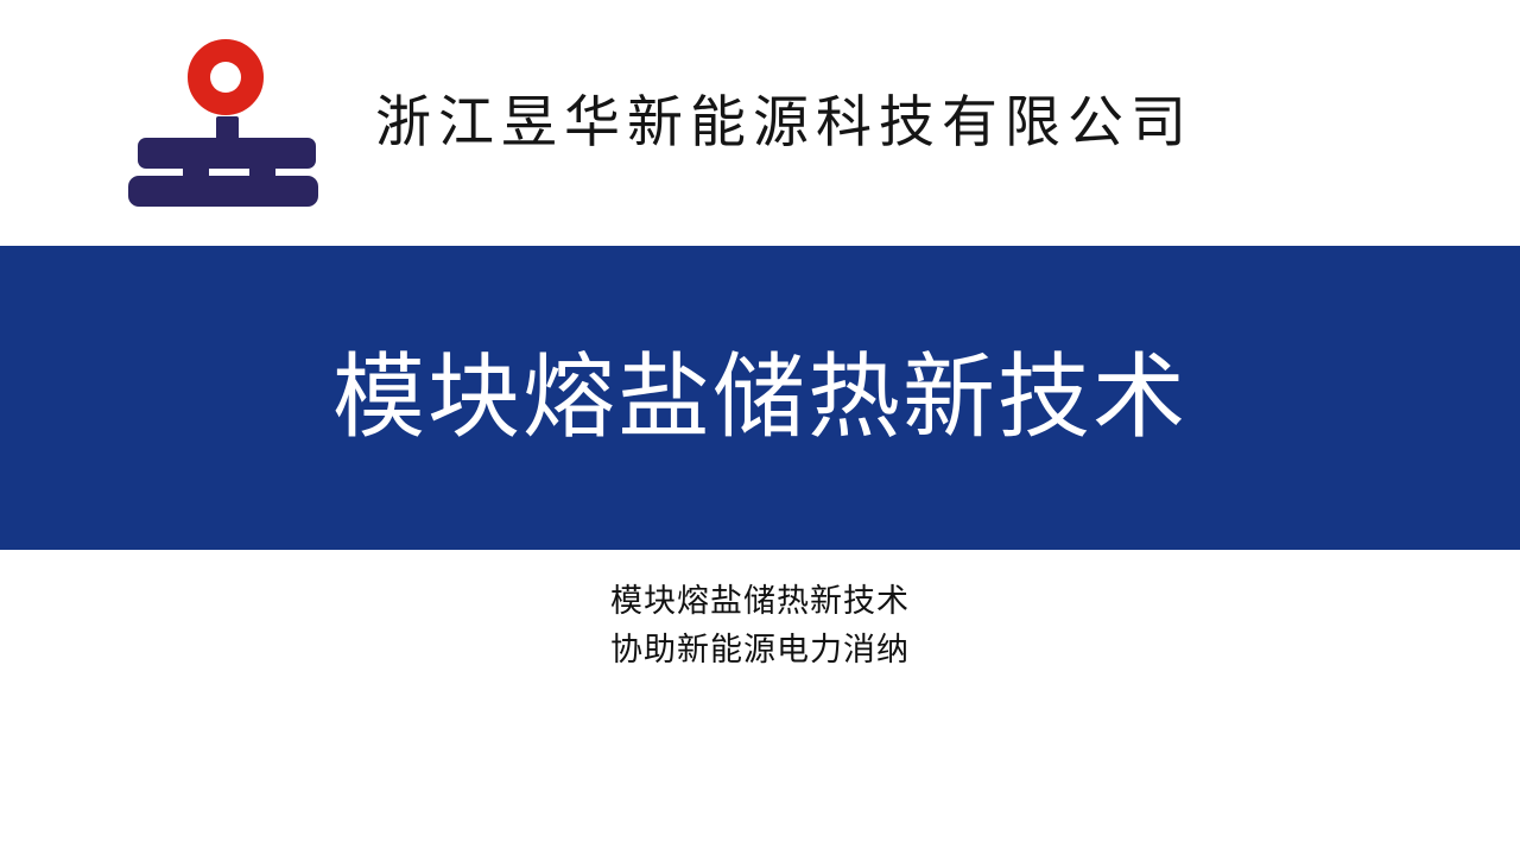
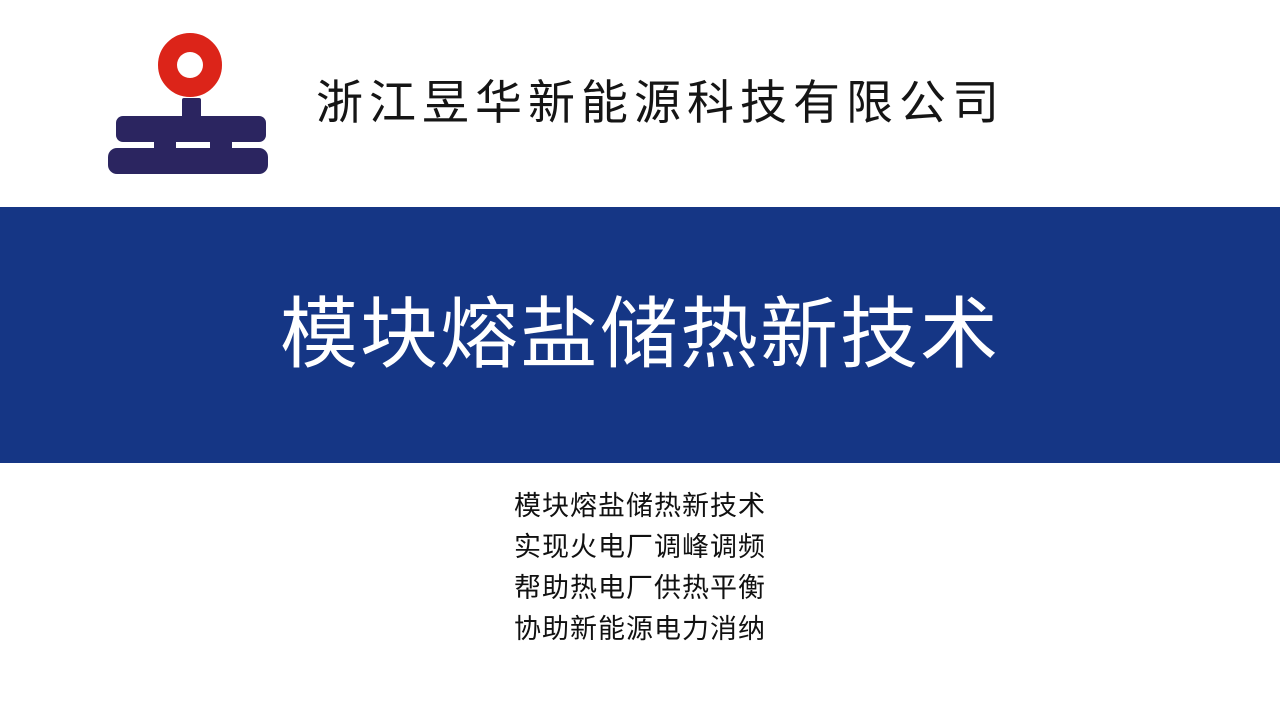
  浙江昱华新能源科技有限公司
  模块熔盐储热新技术
  模块熔盐储热新技术
+ 实现火电厂调峰调频
+ 帮助热电厂供热平衡
  协助新能源电力消纳
